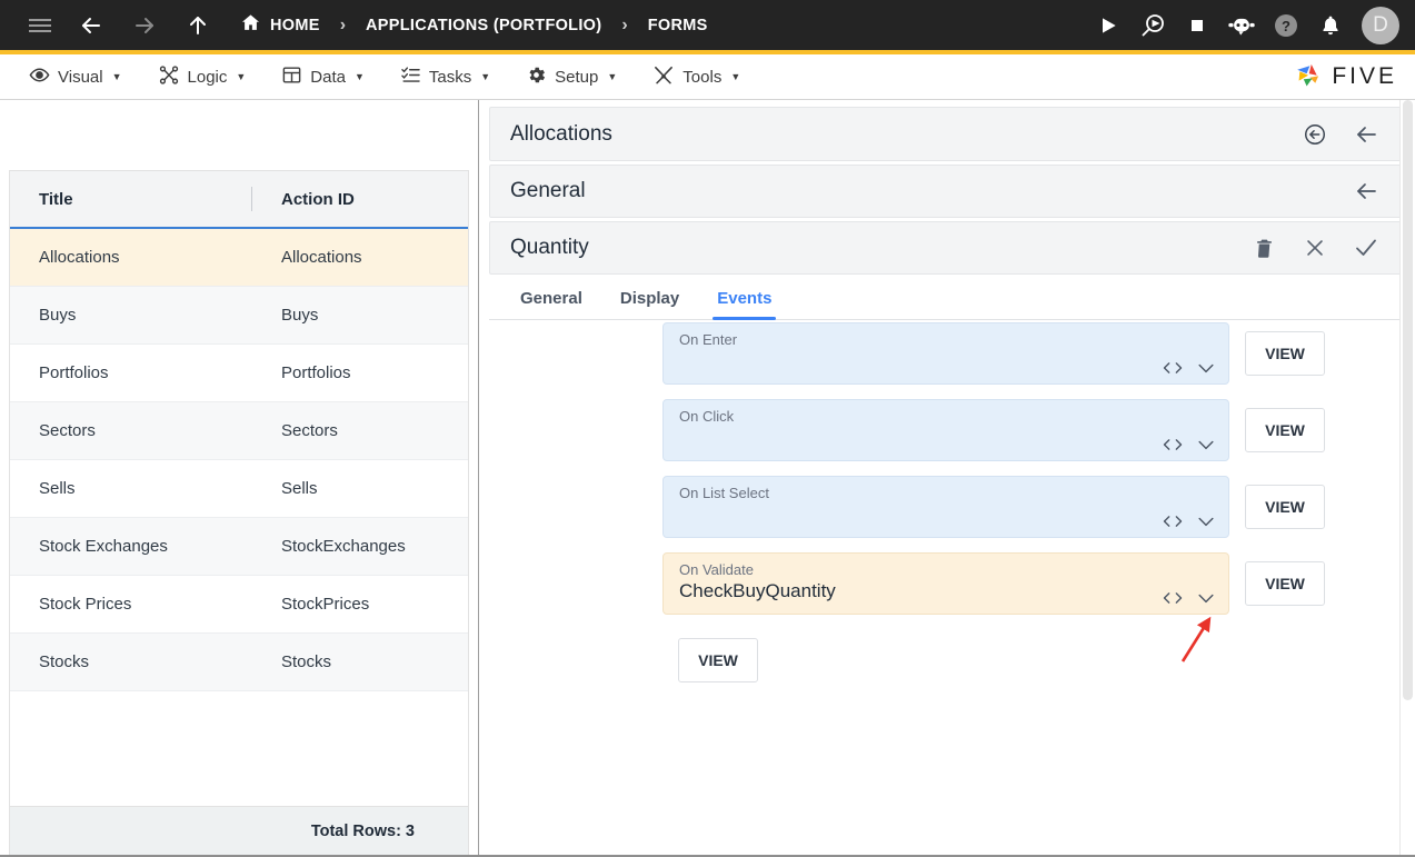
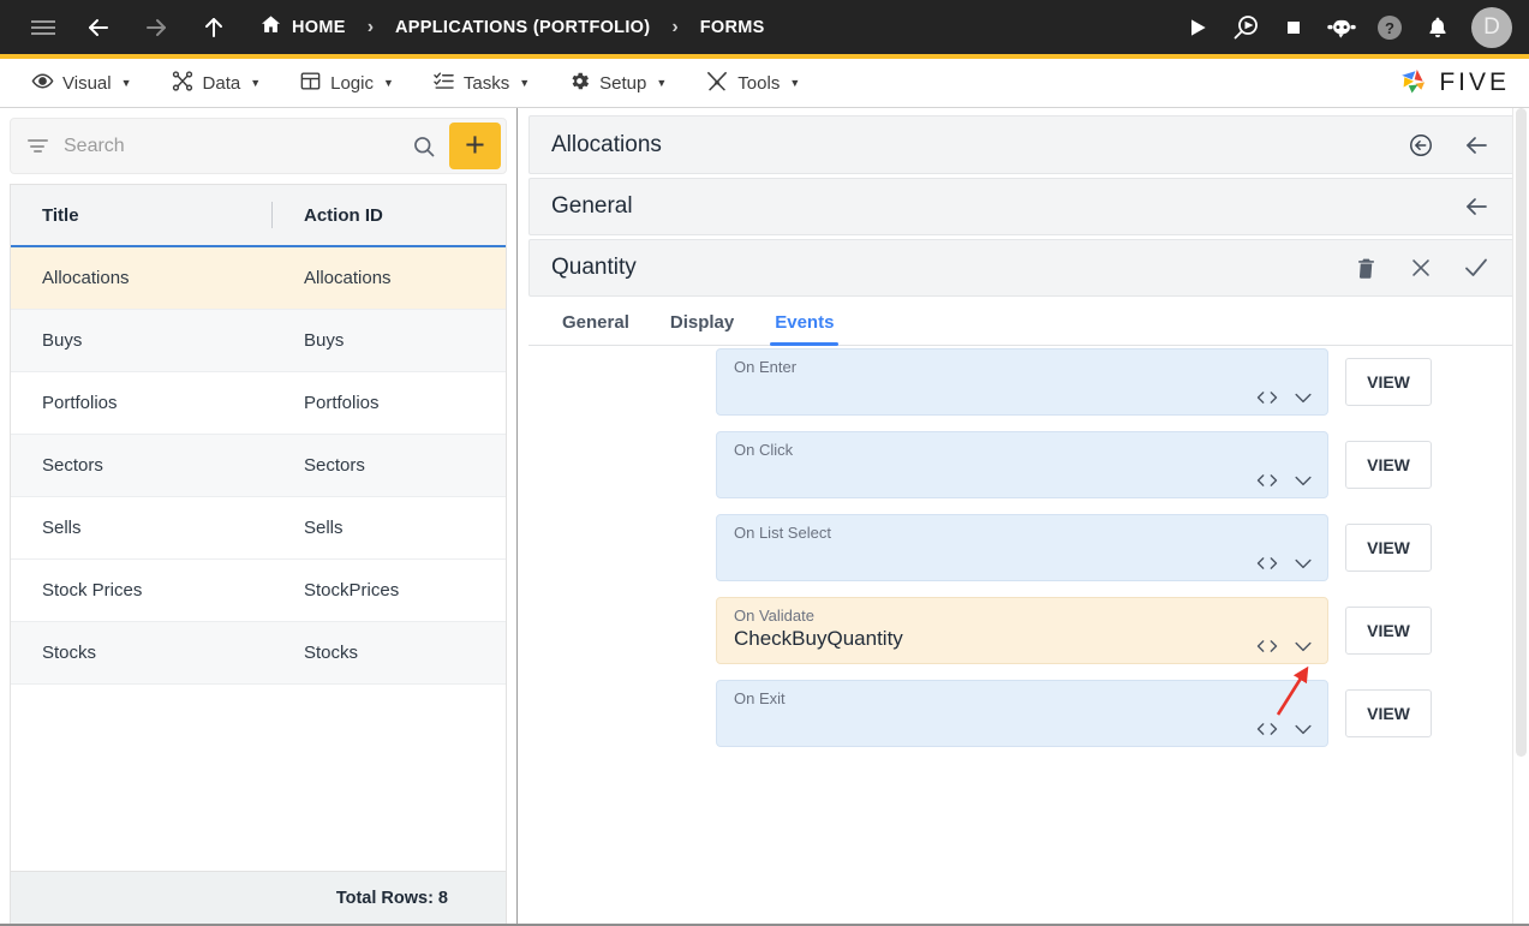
  HOME
  ›
  APPLICATIONS (PORTFOLIO)
  ›
  FORMS
  ?
  D
  Visual
  ▼
- Logic
+ Data
  ▼
- Data
+ Logic
  ▼
  Tasks
  ▼
  Setup
  ▼
  Tools
  ▼
  FIVE
+ Search
+ +
  Title
  Action ID
  Allocations
  Allocations
  Buys
  Buys
  Portfolios
  Portfolios
  Sectors
  Sectors
  Sells
  Sells
- Stock Exchanges
- StockExchanges
  Stock Prices
  StockPrices
  Stocks
  Stocks
- Total Rows: 3
+ Total Rows: 8
  Allocations
  General
  Quantity
  General
  Display
  Events
  On Enter
  VIEW
  On Click
  VIEW
  On List Select
  VIEW
  On Validate
  CheckBuyQuantity
  VIEW
+ On Exit
  VIEW
